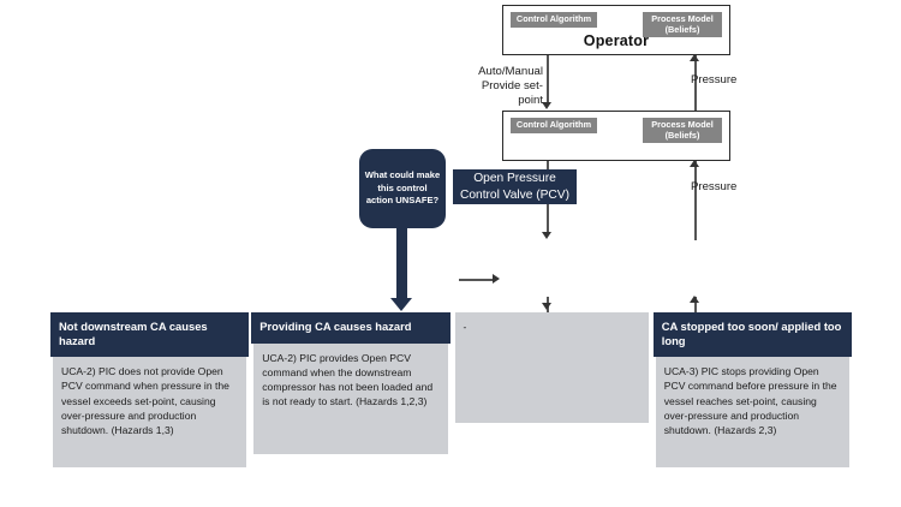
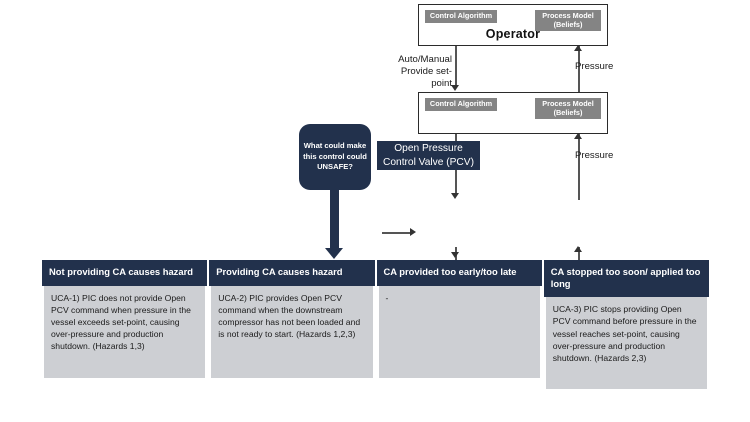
  Control Algorithm
  Process Model (Beliefs)
  Operator
  Control Algorithm
  Process Model (Beliefs)
  Auto/Manual
  Provide set-point
  Pressure
  Open Pressure Control Valve (PCV)
  Pressure
- What could make this control action UNSAFE?
+ What could make this control could UNSAFE?
- Not downstream CA causes hazard
+ Not providing CA causes hazard
- UCA-2) PIC does not provide Open PCV command when pressure in the vessel exceeds set-point, causing over-pressure and production shutdown. (Hazards 1,3)
+ UCA-1) PIC does not provide Open PCV command when pressure in the vessel exceeds set-point, causing over-pressure and production shutdown. (Hazards 1,3)
  Providing CA causes hazard
  UCA-2) PIC provides Open PCV command when the downstream compressor has not been loaded and is not ready to start. (Hazards 1,2,3)
+ CA provided too early/too late
  -
  CA stopped too soon/ applied too long
  UCA-3) PIC stops providing Open PCV command before pressure in the vessel reaches set-point, causing over-pressure and production shutdown. (Hazards 2,3)
